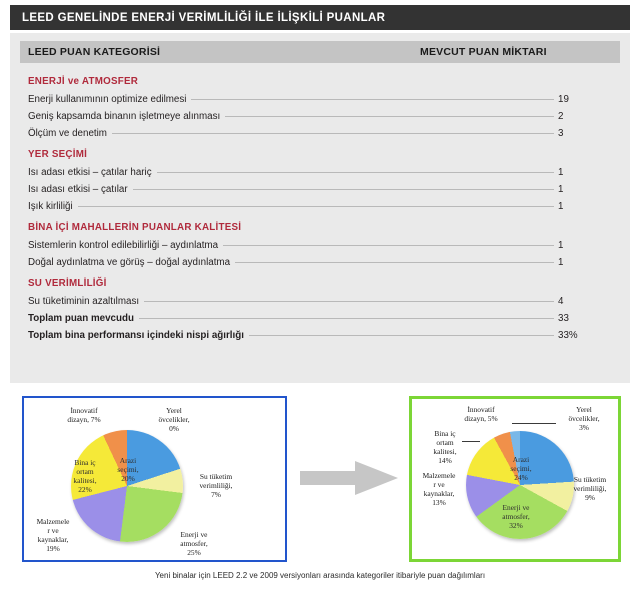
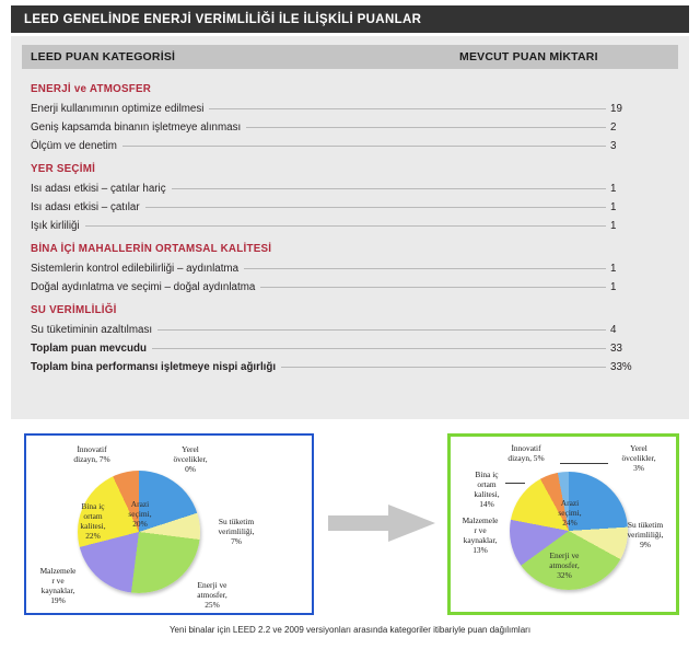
  LEED GENELİNDE ENERJİ VERİMLİLİĞİ İLE İLİŞKİLİ PUANLAR
  LEED PUAN KATEGORİSİ
  MEVCUT PUAN MİKTARI
  ENERJİ ve ATMOSFER
  Enerji kullanımının optimize edilmesi
  19
  Geniş kapsamda binanın işletmeye alınması
  2
  Ölçüm ve denetim
  3
  YER SEÇİMİ
  Isı adası etkisi – çatılar hariç
  1
  Isı adası etkisi – çatılar
  1
  Işık kirliliği
  1
- BİNA İÇİ MAHALLERİN PUANLAR KALİTESİ
+ BİNA İÇİ MAHALLERİN ORTAMSAL KALİTESİ
  Sistemlerin kontrol edilebilirliği – aydınlatma
  1
- Doğal aydınlatma ve görüş – doğal aydınlatma
+ Doğal aydınlatma ve seçimi – doğal aydınlatma
  1
  SU VERİMLİLİĞİ
  Su tüketiminin azaltılması
  4
  Toplam puan mevcudu
  33
- Toplam bina performansı içindeki nispi ağırlığı
+ Toplam bina performansı işletmeye nispi ağırlığı
  33%
  Arazi
  seçimi,
  20%
  Su tüketim
  verimliliği,
  7%
  Enerji ve
  atmosfer,
  25%
  Malzemele
  r ve
  kaynaklar,
  19%
  Bina iç
  ortam
  kalitesi,
  22%
  İnnovatif
  dizayn, 7%
  Yerel
  övcelikler,
  0%
  Arazi
  seçimi,
  24%
  Su tüketim
  verimliliği,
  9%
  Enerji ve
  atmosfer,
  32%
  Malzemele
  r ve
  kaynaklar,
  13%
  Bina iç
  ortam
  kalitesi,
  14%
  İnnovatif
  dizayn, 5%
  Yerel
  övcelikler,
  3%
  Yeni binalar için LEED 2.2 ve 2009 versiyonları arasında kategoriler itibariyle puan dağılımları
